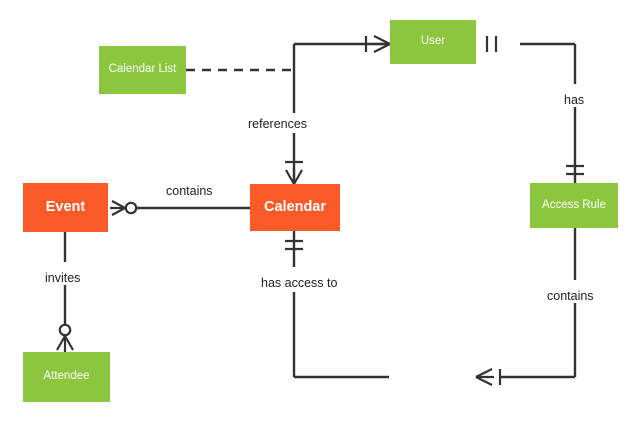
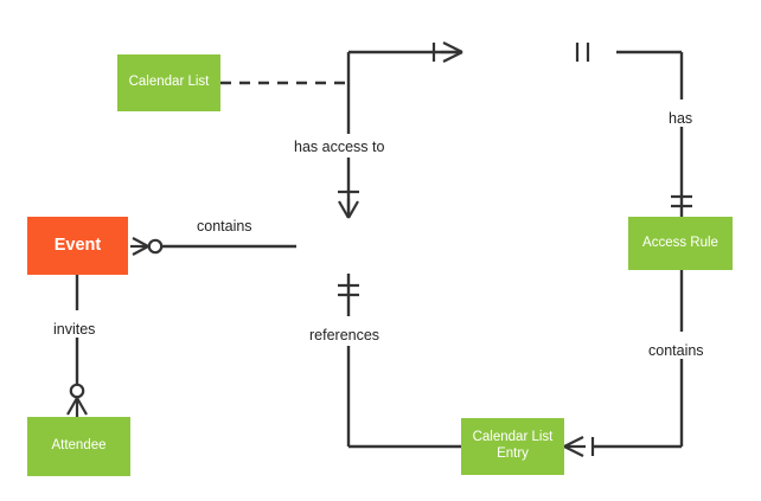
  Calendar List
- User
  Event
- Calendar
  Access Rule
+ Calendar List Entry
  Attendee
- references
+ has access to
  contains
  invites
- has access to
+ references
  has
  contains
